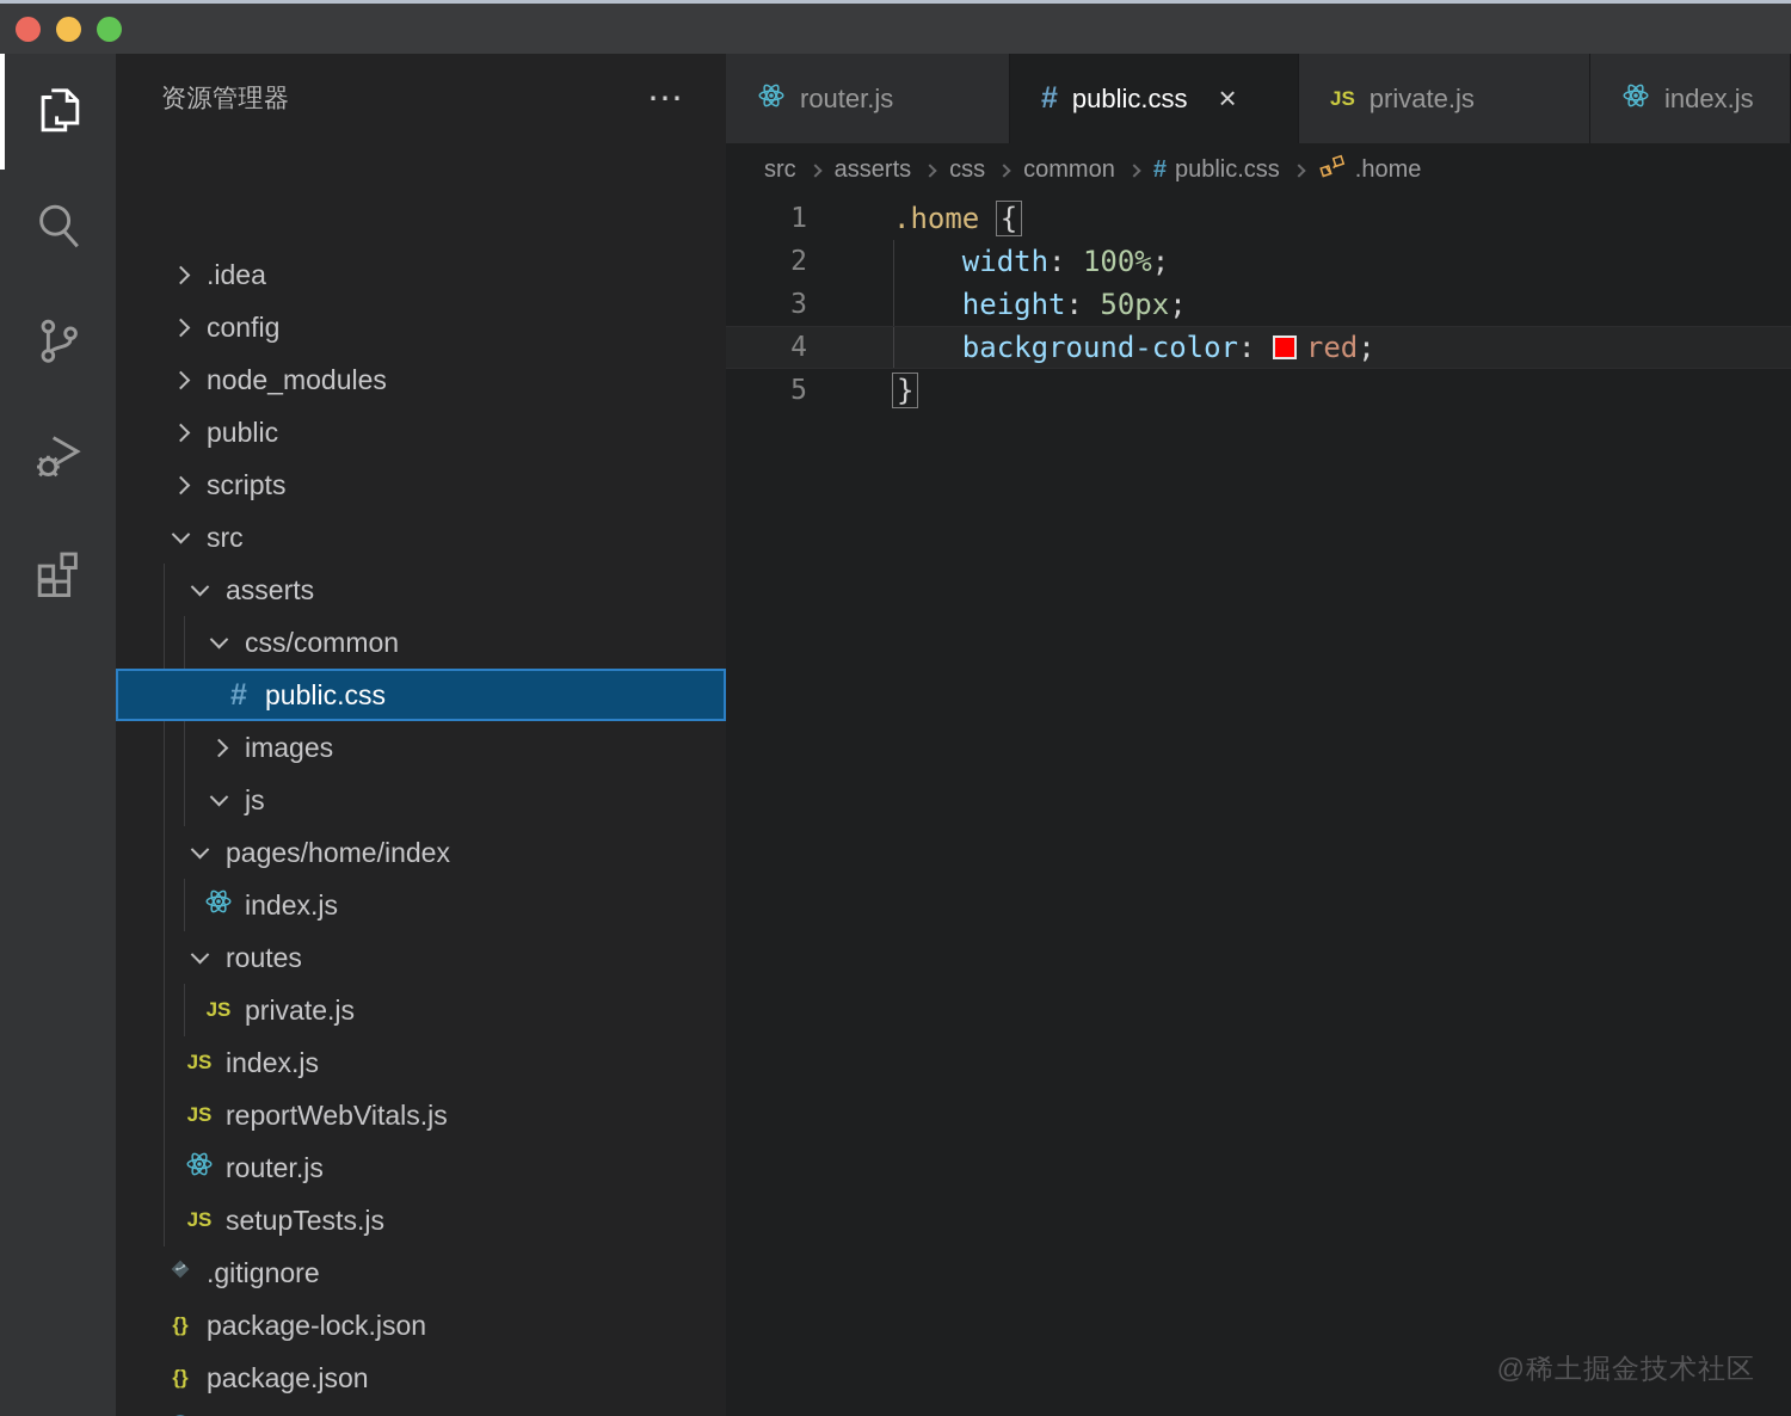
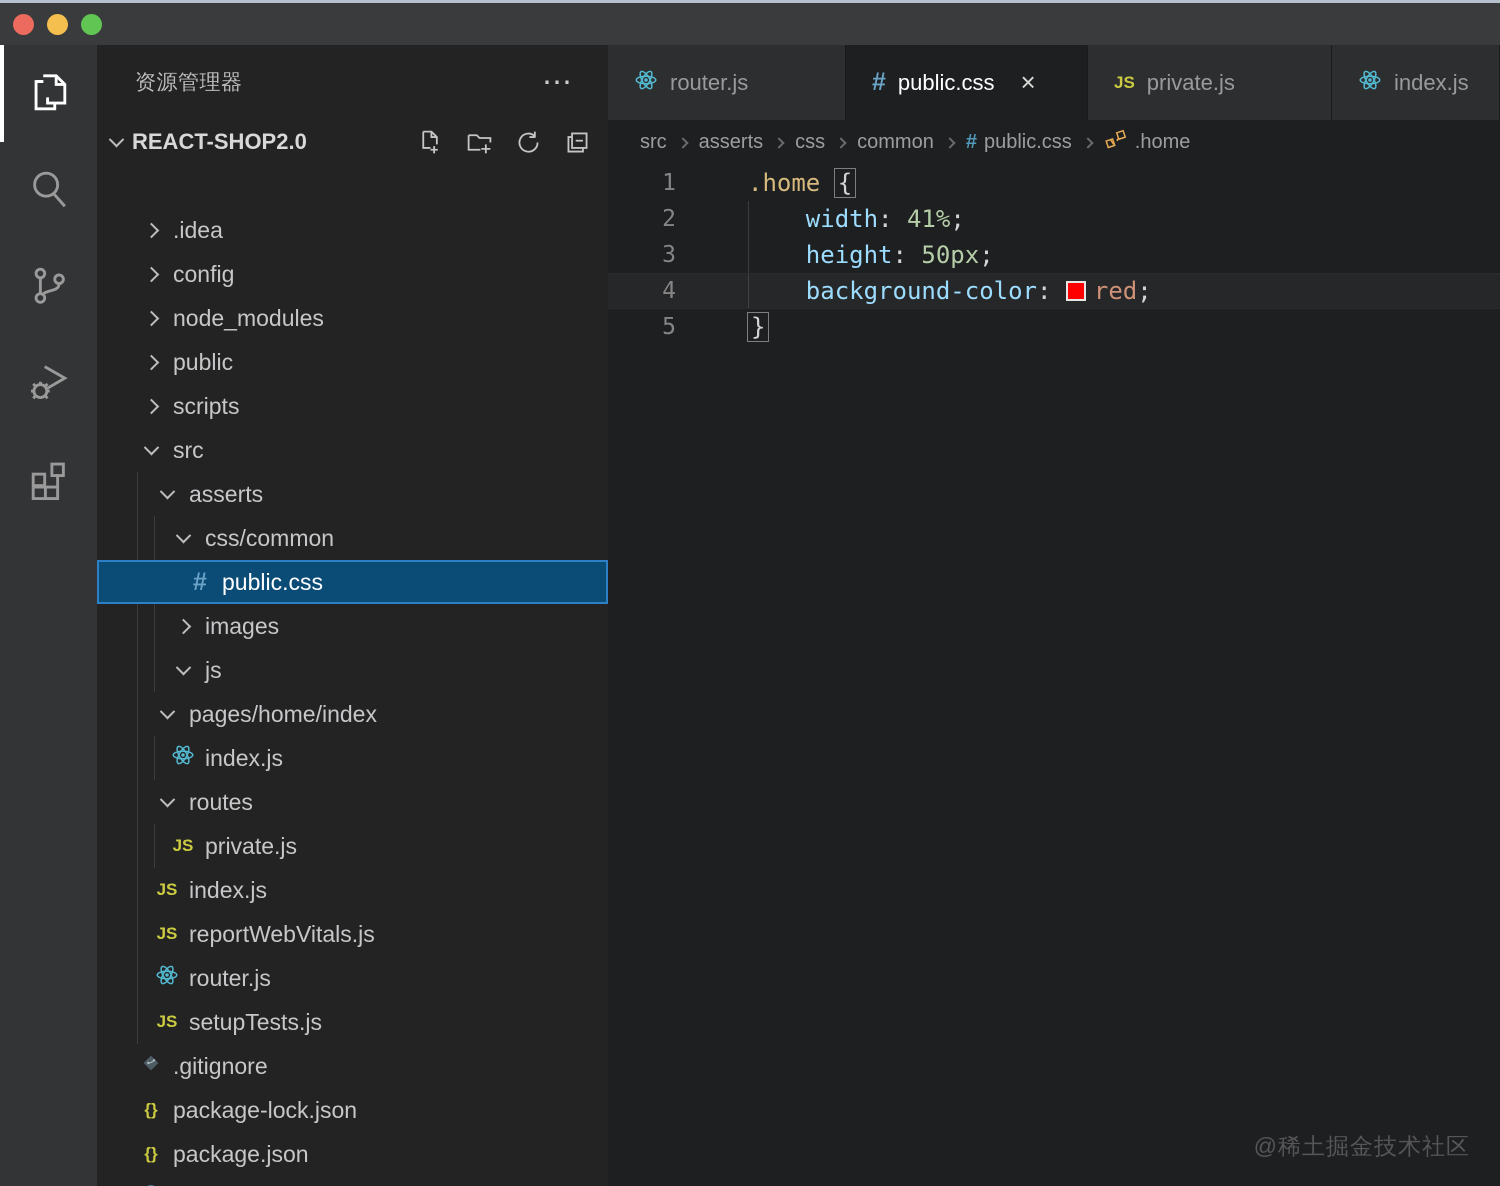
  资源管理器
  ⋯
+ REACT-SHOP2.0
  .idea
  config
  node_modules
  public
  scripts
  src
  asserts
  css/common
  #
  public.css
  images
  js
  pages/home/index
  index.js
  routes
  JS
  private.js
  JS
  index.js
  JS
  reportWebVitals.js
  router.js
  JS
  setupTests.js
  .gitignore
  {}
  package-lock.json
  {}
  package.json
  router.js
  #
  public.css
  ×
  JS
  private.js
  index.js
  src
  asserts
  css
  common
  #
  public.css
  .home
  1
  .home {
  2
- width: 100%;
+ width: 41%;
  3
  height: 50px;
  4
  background-color: red;
  5
  }
  @稀土掘金技术社区
